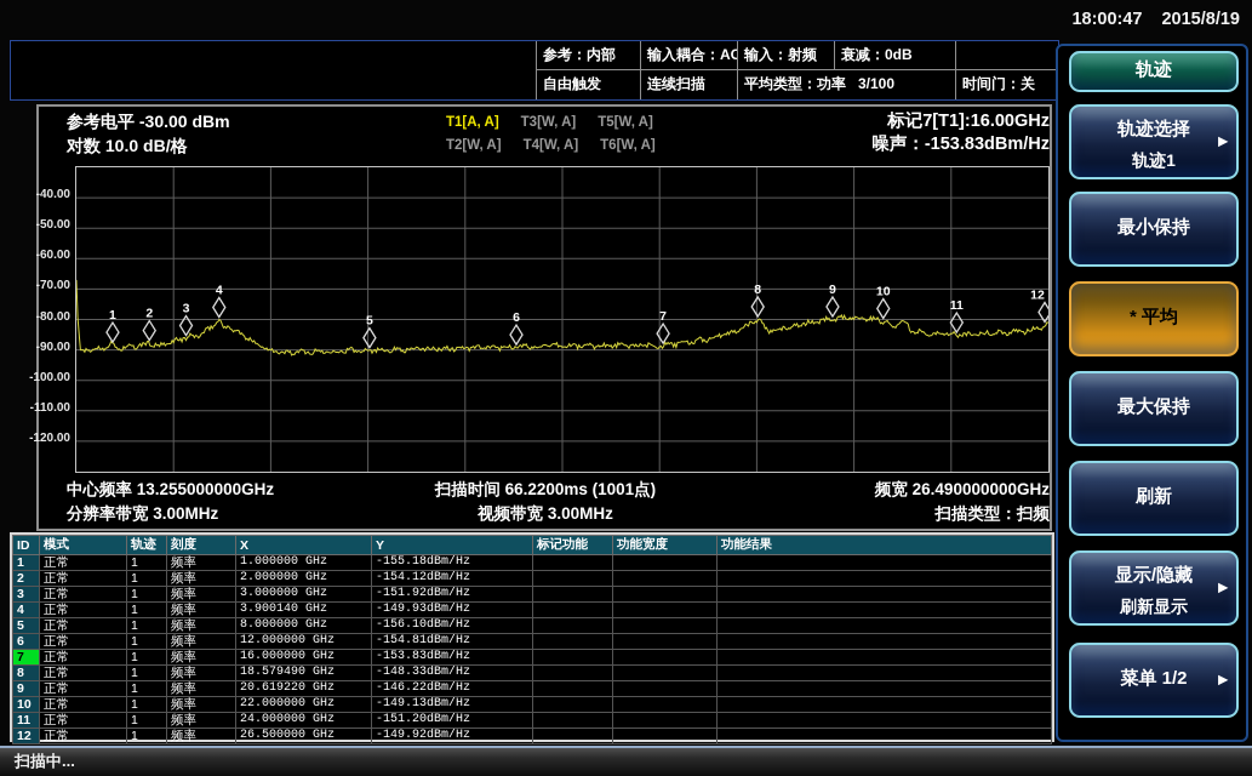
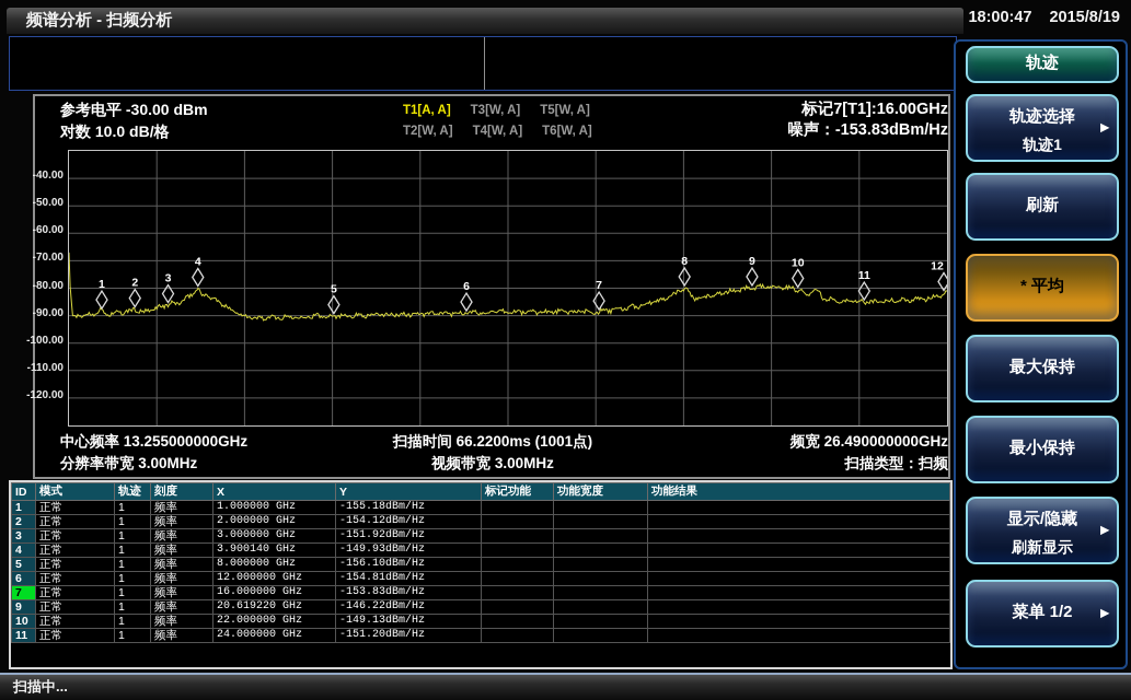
+ 频谱分析 - 扫频分析
  18:00:47 2015/8/19
- 参考：内部
- 输入耦合：AC
- 输入：射频
- 衰减：0dB
- 自由触发
- 连续扫描
- 平均类型：功率 3/100
- 时间门：关
  参考电平 -30.00 dBm
  对数 10.0 dB/格
  T1[A, A] T3[W, A] T5[W, A]
  T2[W, A] T4[W, A] T6[W, A]
  标记7[T1]:16.00GHz
  噪声：-153.83dBm/Hz
  -40.00
  -50.00
  -60.00
  -70.00
  -80.00
  -90.00
  -100.00
  -110.00
  -120.00
  1
  2
  3
  4
  5
  6
  7
  8
  9
  10
  11
  12
  中心频率 13.255000000GHz
  扫描时间 66.2200ms (1001点)
  频宽 26.490000000GHz
  分辨率带宽 3.00MHz
  视频带宽 3.00MHz
  扫描类型：扫频
  ID	模式	轨迹	刻度	X	Y	标记功能	功能宽度	功能结果
  1	正常	1	频率	1.000000 GHz	-155.18dBm/Hz
  2	正常	1	频率	2.000000 GHz	-154.12dBm/Hz
  3	正常	1	频率	3.000000 GHz	-151.92dBm/Hz
  4	正常	1	频率	3.900140 GHz	-149.93dBm/Hz
  5	正常	1	频率	8.000000 GHz	-156.10dBm/Hz
  6	正常	1	频率	12.000000 GHz	-154.81dBm/Hz
  7	正常	1	频率	16.000000 GHz	-153.83dBm/Hz
- 8	正常	1	频率	18.579490 GHz	-148.33dBm/Hz
  9	正常	1	频率	20.619220 GHz	-146.22dBm/Hz
  10	正常	1	频率	22.000000 GHz	-149.13dBm/Hz
  11	正常	1	频率	24.000000 GHz	-151.20dBm/Hz
- 12	正常	1	频率	26.500000 GHz	-149.92dBm/Hz
  轨迹
  轨迹选择
  轨迹1
  ▶
- 最小保持
+ 刷新
  * 平均
  最大保持
- 刷新
+ 最小保持
  显示/隐藏
  刷新显示
  ▶
  菜单 1/2
  ▶
  扫描中...
